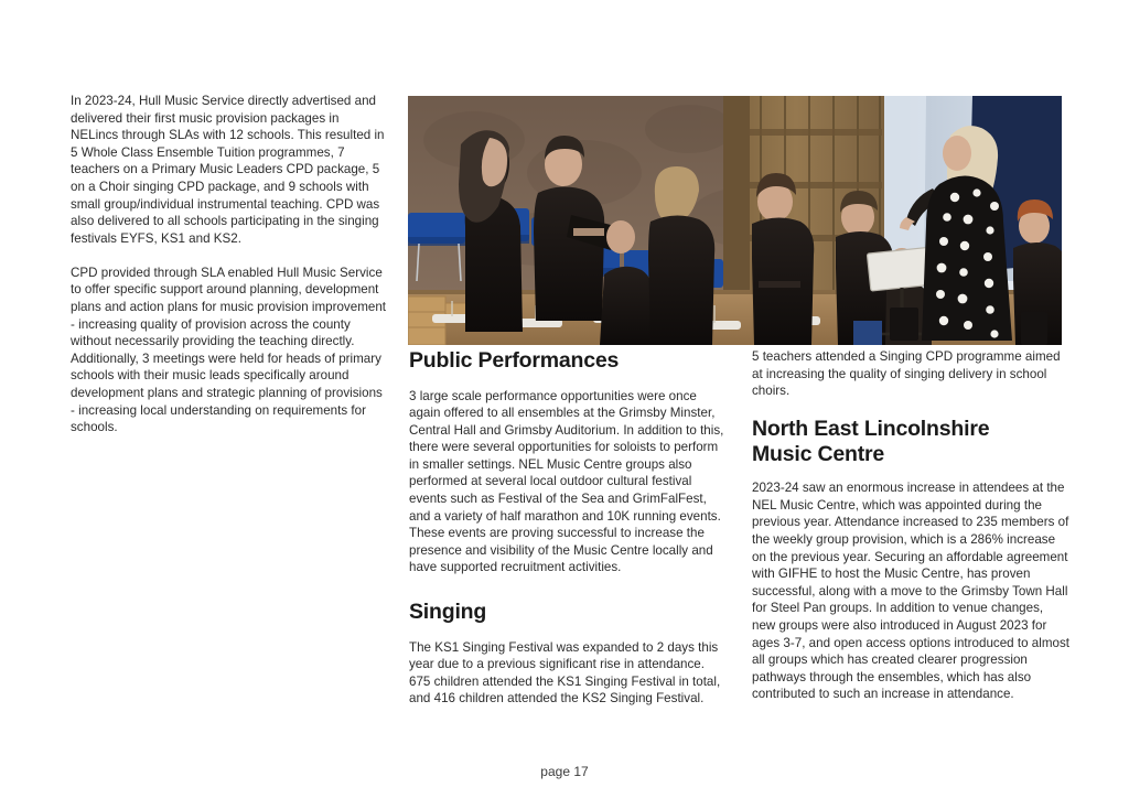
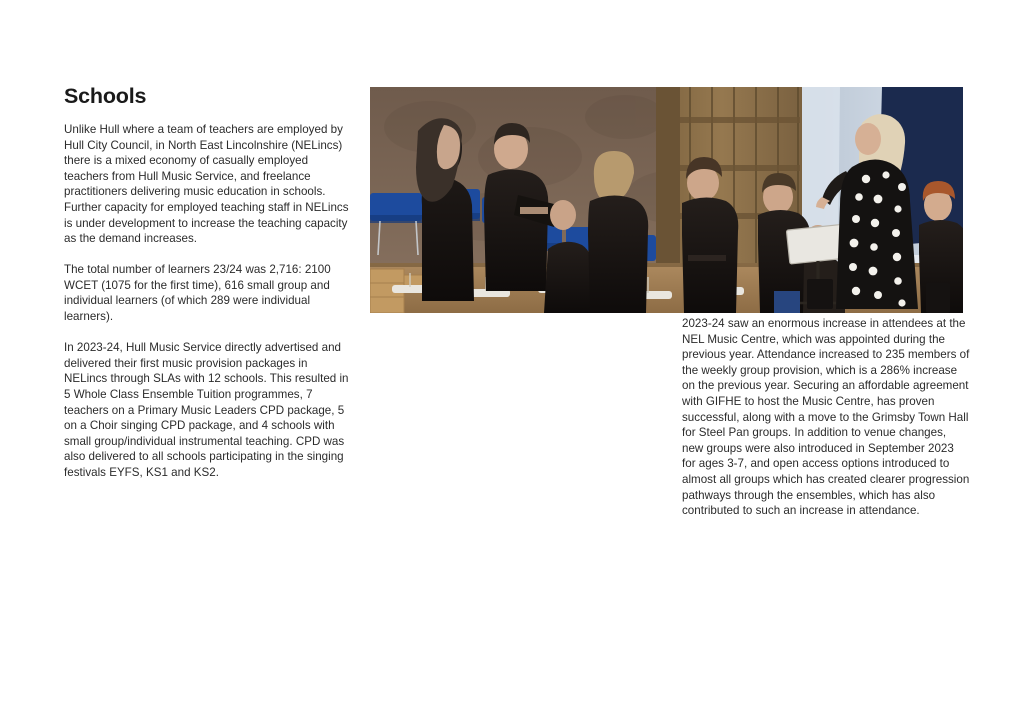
+ Schools
+ Unlike Hull where a team of teachers are employed by Hull City Council, in North East Lincolnshire (NELincs) there is a mixed economy of casually employed teachers from Hull Music Service, and freelance practitioners delivering music education in schools. Further capacity for employed teaching staff in NELincs is under development to increase the teaching capacity as the demand increases.
+ The total number of learners 23/24 was 2,716: 2100 WCET (1075 for the first time), 616 small group and individual learners (of which 289 were individual learners).
- In 2023-24, Hull Music Service directly advertised and delivered their first music provision packages in NELincs through SLAs with 12 schools. This resulted in 5 Whole Class Ensemble Tuition programmes, 7 teachers on a Primary Music Leaders CPD package, 5 on a Choir singing CPD package, and 9 schools with small group/individual instrumental teaching. CPD was also delivered to all schools participating in the singing festivals EYFS, KS1 and KS2.
+ In 2023-24, Hull Music Service directly advertised and delivered their first music provision packages in NELincs through SLAs with 12 schools. This resulted in 5 Whole Class Ensemble Tuition programmes, 7 teachers on a Primary Music Leaders CPD package, 5 on a Choir singing CPD package, and 4 schools with small group/individual instrumental teaching. CPD was also delivered to all schools participating in the singing festivals EYFS, KS1 and KS2.
- CPD provided through SLA enabled Hull Music Service to offer specific support around planning, development plans and action plans for music provision improvement - increasing quality of provision across the county without necessarily providing the teaching directly. Additionally, 3 meetings were held for heads of primary schools with their music leads specifically around development plans and strategic planning of provisions - increasing local understanding on requirements for schools.
- Public Performances
- 3 large scale performance opportunities were once again offered to all ensembles at the Grimsby Minster, Central Hall and Grimsby Auditorium. In addition to this, there were several opportunities for soloists to perform in smaller settings. NEL Music Centre groups also performed at several local outdoor cultural festival events such as Festival of the Sea and GrimFalFest, and a variety of half marathon and 10K running events. These events are proving successful to increase the presence and visibility of the Music Centre locally and have supported recruitment activities.
- Singing
- The KS1 Singing Festival was expanded to 2 days this year due to a previous significant rise in attendance. 675 children attended the KS1 Singing Festival in total, and 416 children attended the KS2 Singing Festival.
- 5 teachers attended a Singing CPD programme aimed at increasing the quality of singing delivery in school choirs.
- North East Lincolnshire
- Music Centre
- 2023-24 saw an enormous increase in attendees at the NEL Music Centre, which was appointed during the previous year. Attendance increased to 235 members of the weekly group provision, which is a 286% increase on the previous year. Securing an affordable agreement with GIFHE to host the Music Centre, has proven successful, along with a move to the Grimsby Town Hall for Steel Pan groups. In addition to venue changes, new groups were also introduced in August 2023 for ages 3-7, and open access options introduced to almost all groups which has created clearer progression pathways through the ensembles, which has also contributed to such an increase in attendance.
+ 2023-24 saw an enormous increase in attendees at the NEL Music Centre, which was appointed during the previous year. Attendance increased to 235 members of the weekly group provision, which is a 286% increase on the previous year. Securing an affordable agreement with GIFHE to host the Music Centre, has proven successful, along with a move to the Grimsby Town Hall for Steel Pan groups. In addition to venue changes, new groups were also introduced in September 2023 for ages 3-7, and open access options introduced to almost all groups which has created clearer progression pathways through the ensembles, which has also contributed to such an increase in attendance.
- page 17
